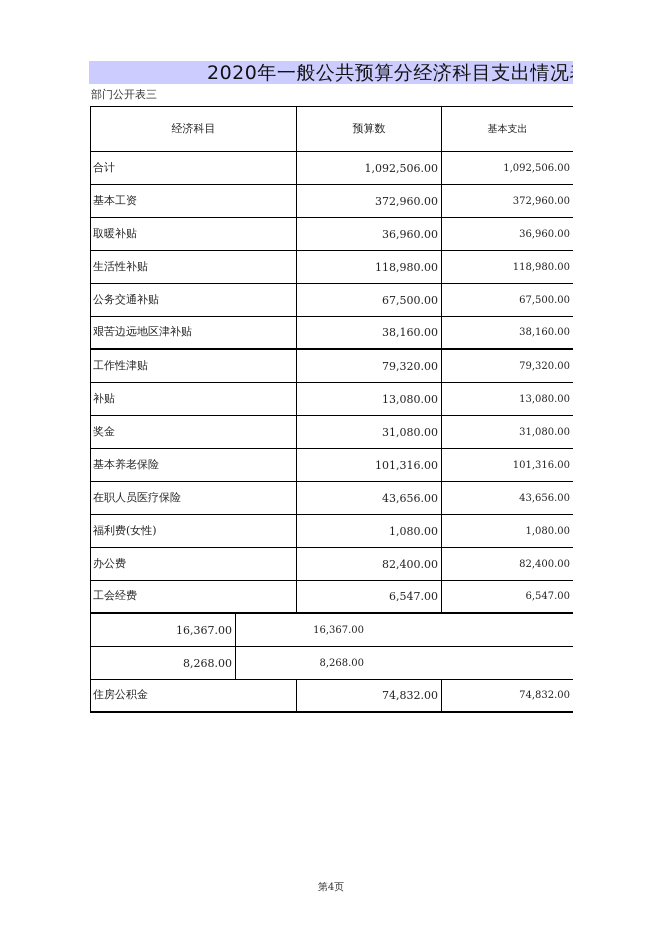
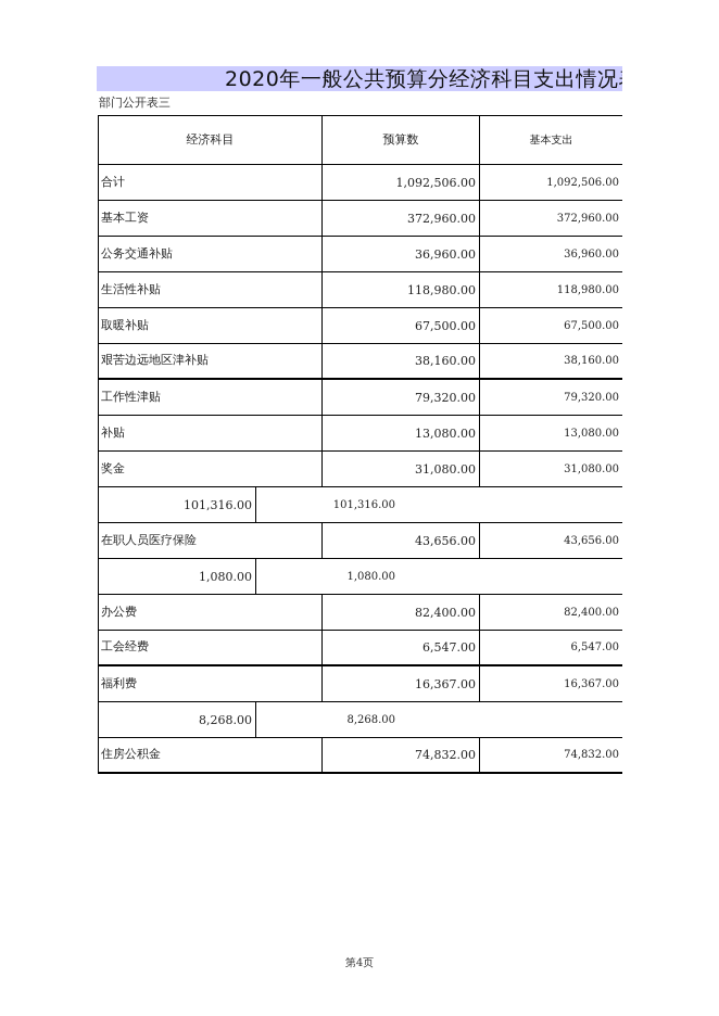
  2020年一般公共预算分经济科目支出情况
  部门公开表三
  经济科目
  预算数
  基本支出
  合计
  1,092,506.00
  1,092,506.00
  基本工资
  372,960.00
  372,960.00
- 取暖补贴
+ 公务交通补贴
  36,960.00
  36,960.00
  生活性补贴
  118,980.00
  118,980.00
- 公务交通补贴
+ 取暖补贴
  67,500.00
  67,500.00
  艰苦边远地区津补贴
  38,160.00
  38,160.00
  工作性津贴
  79,320.00
  79,320.00
  补贴
  13,080.00
  13,080.00
  奖金
  31,080.00
  31,080.00
- 基本养老保险
  101,316.00
  101,316.00
  在职人员医疗保险
  43,656.00
  43,656.00
- 福利费(女性)
  1,080.00
  1,080.00
  办公费
  82,400.00
  82,400.00
  工会经费
  6,547.00
  6,547.00
+ 福利费
  16,367.00
  16,367.00
  8,268.00
  8,268.00
  住房公积金
  74,832.00
  74,832.00
  第4页
